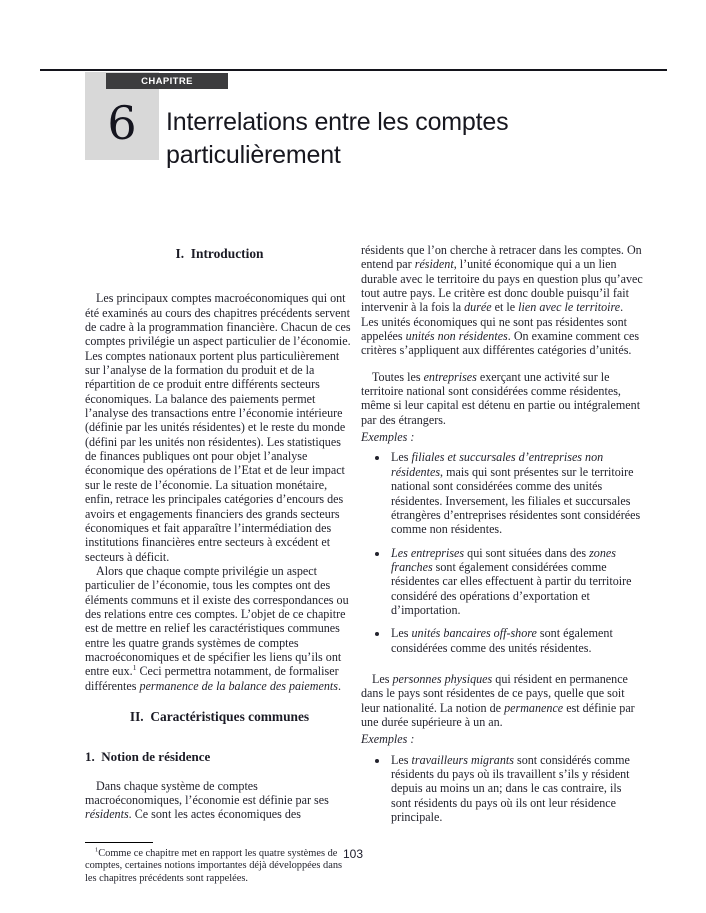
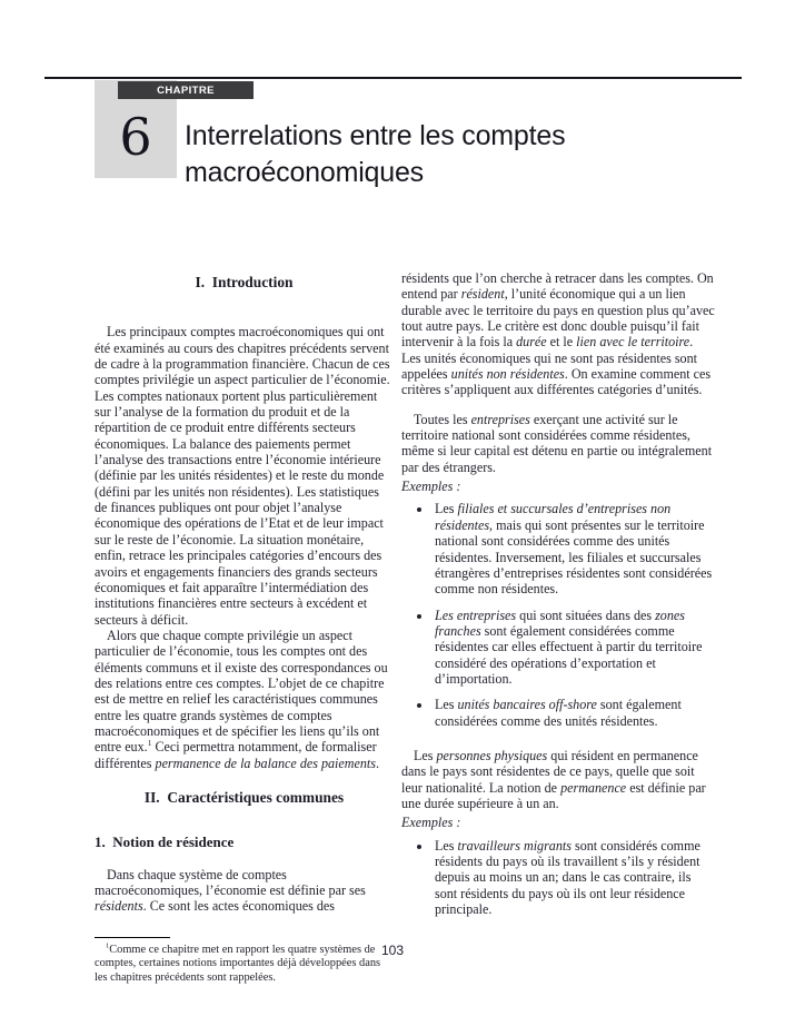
  6
  CHAPITRE
- Interrelations entre les comptes particulièrement
+ Interrelations entre les comptes macroéconomiques
  I. Introduction
  Les principaux comptes macroéconomiques qui ont été examinés au cours des chapitres précédents servent de cadre à la programmation financière. Chacun de ces comptes privilégie un aspect particulier de l’économie. Les comptes nationaux portent plus particulièrement sur l’analyse de la formation du produit et de la répartition de ce produit entre différents secteurs économiques. La balance des paiements permet l’analyse des transactions entre l’économie intérieure (définie par les unités résidentes) et le reste du monde (défini par les unités non résidentes). Les statistiques de finances publiques ont pour objet l’analyse économique des opérations de l’Etat et de leur impact sur le reste de l’économie. La situation monétaire, enfin, retrace les principales catégories d’encours des avoirs et engagements financiers des grands secteurs économiques et fait apparaître l’intermédiation des institutions financières entre secteurs à excédent et secteurs à déficit.
  Alors que chaque compte privilégie un aspect particulier de l’économie, tous les comptes ont des éléments communs et il existe des correspondances ou des relations entre ces comptes. L’objet de ce chapitre est de mettre en relief les caractéristiques communes entre les quatre grands systèmes de comptes macroéconomiques et de spécifier les liens qu’ils ont entre eux.1 Ceci permettra notamment, de formaliser différentes permanence de la balance des paiements.
  II. Caractéristiques communes
  1. Notion de résidence
  Dans chaque système de comptes macroéconomiques, l’économie est définie par ses résidents. Ce sont les actes économiques des
  Comme ce chapitre met en rapport les quatre systèmes de comptes, certaines notions importantes déjà développées dans les chapitres précédents sont rappelées.
  résidents que l’on cherche à retracer dans les comptes. On entend par résident, l’unité économique qui a un lien durable avec le territoire du pays en question plus qu’avec tout autre pays. Le critère est donc double puisqu’il fait intervenir à la fois la durée et le lien avec le territoire. Les unités économiques qui ne sont pas résidentes sont appelées unités non résidentes. On examine comment ces critères s’appliquent aux différentes catégories d’unités.
  Toutes les entreprises exerçant une activité sur le territoire national sont considérées comme résidentes, même si leur capital est détenu en partie ou intégralement par des étrangers.
  Exemples :
  Les filiales et succursales d’entreprises non résidentes, mais qui sont présentes sur le territoire national sont considérées comme des unités résidentes. Inversement, les filiales et succursales étrangères d’entreprises résidentes sont considérées comme non résidentes.
  Les entreprises qui sont situées dans des zones franches sont également considérées comme résidentes car elles effectuent à partir du territoire considéré des opérations d’exportation et d’importation.
  Les unités bancaires off-shore sont également considérées comme des unités résidentes.
  Les personnes physiques qui résident en permanence dans le pays sont résidentes de ce pays, quelle que soit leur nationalité. La notion de permanence est définie par une durée supérieure à un an.
  Exemples :
  Les travailleurs migrants sont considérés comme résidents du pays où ils travaillent s’ils y résident depuis au moins un an; dans le cas contraire, ils sont résidents du pays où ils ont leur résidence principale.
  103
